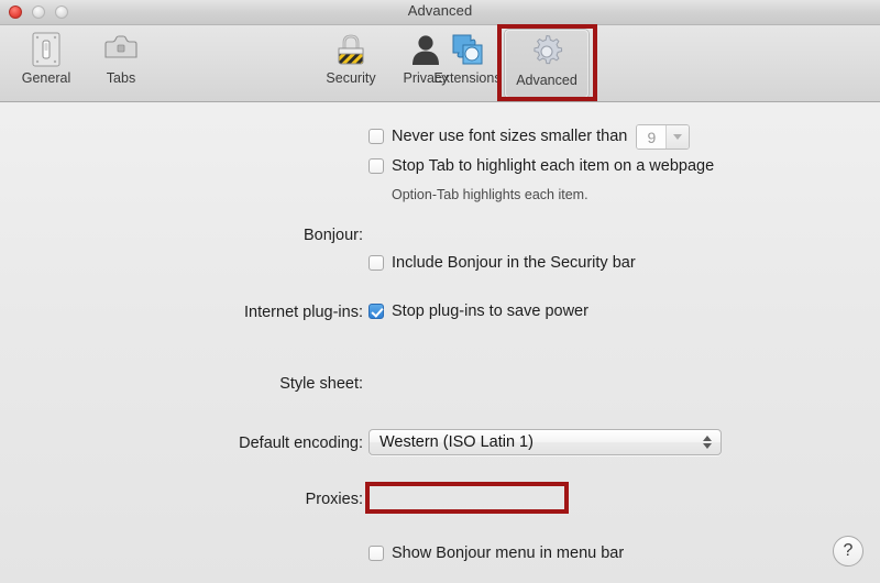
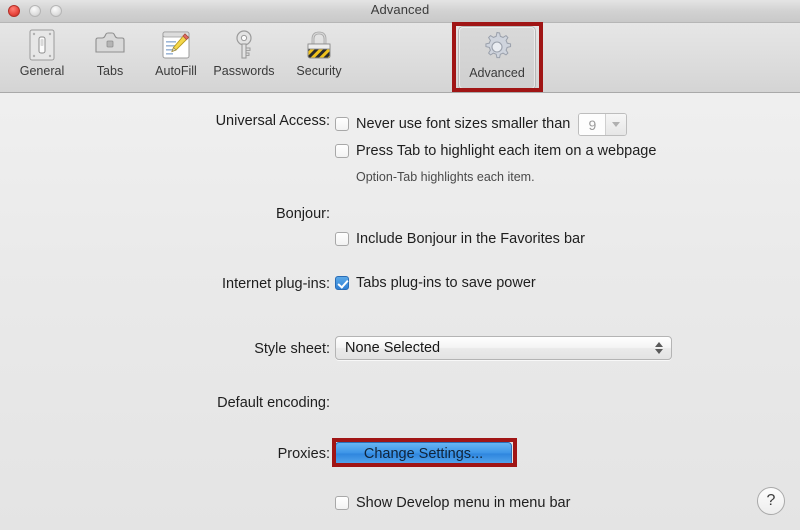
  Advanced
  General
  Tabs
+ AutoFill
+ Passwords
  Security
- Privacy
- Extensions
  Advanced
+ Universal Access:
  Never use font sizes smaller than
  9
- Stop Tab to highlight each item on a webpage
+ Press Tab to highlight each item on a webpage
  Option-Tab highlights each item.
  Bonjour:
- Include Bonjour in the Security bar
+ Include Bonjour in the Favorites bar
  Internet plug-ins:
- Stop plug-ins to save power
+ Tabs plug-ins to save power
  Style sheet:
+ None Selected
  Default encoding:
- Western (ISO Latin 1)
  Proxies:
+ Change Settings...
- Show Bonjour menu in menu bar
+ Show Develop menu in menu bar
  ?
